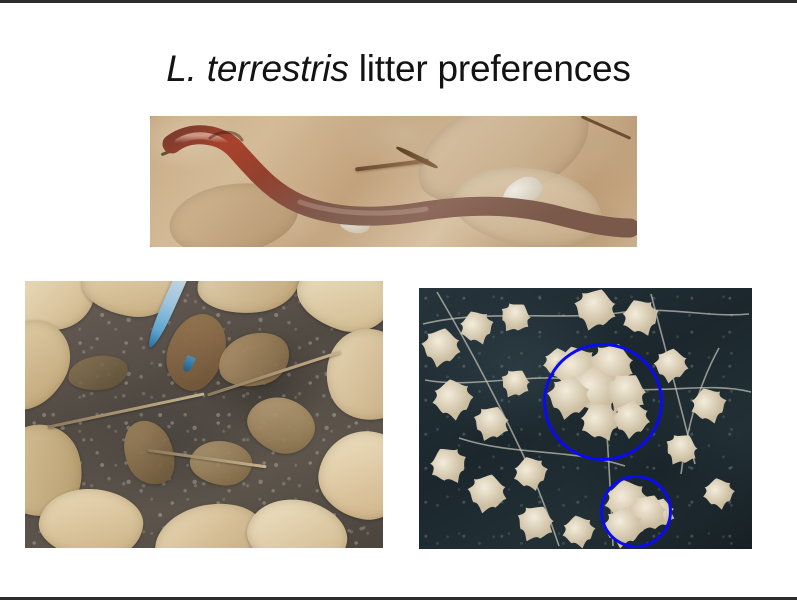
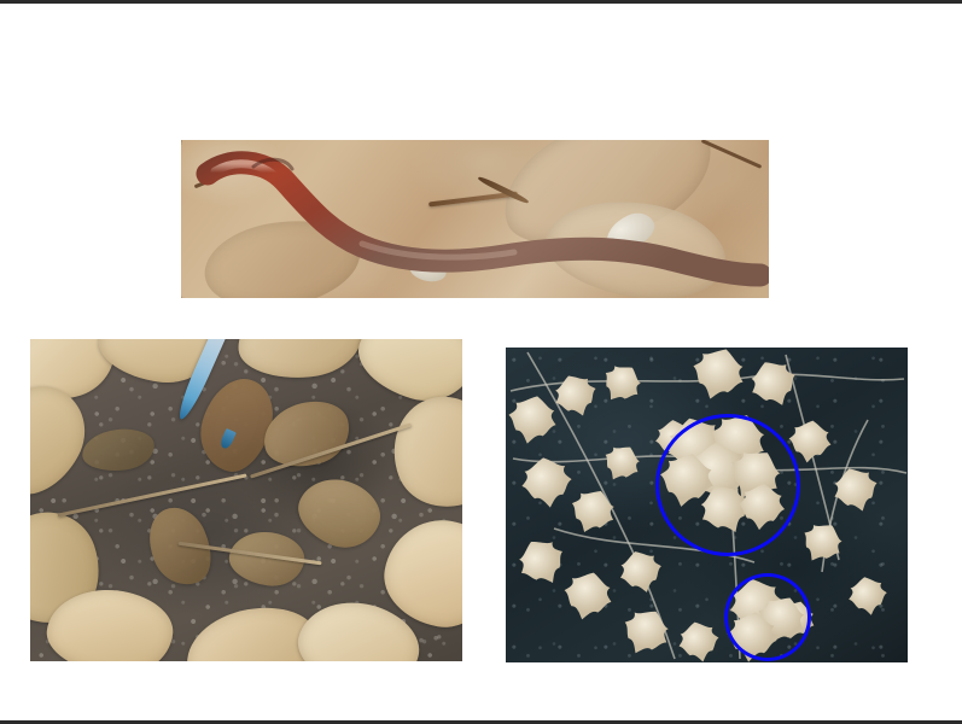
- L. terrestris litter preferences
